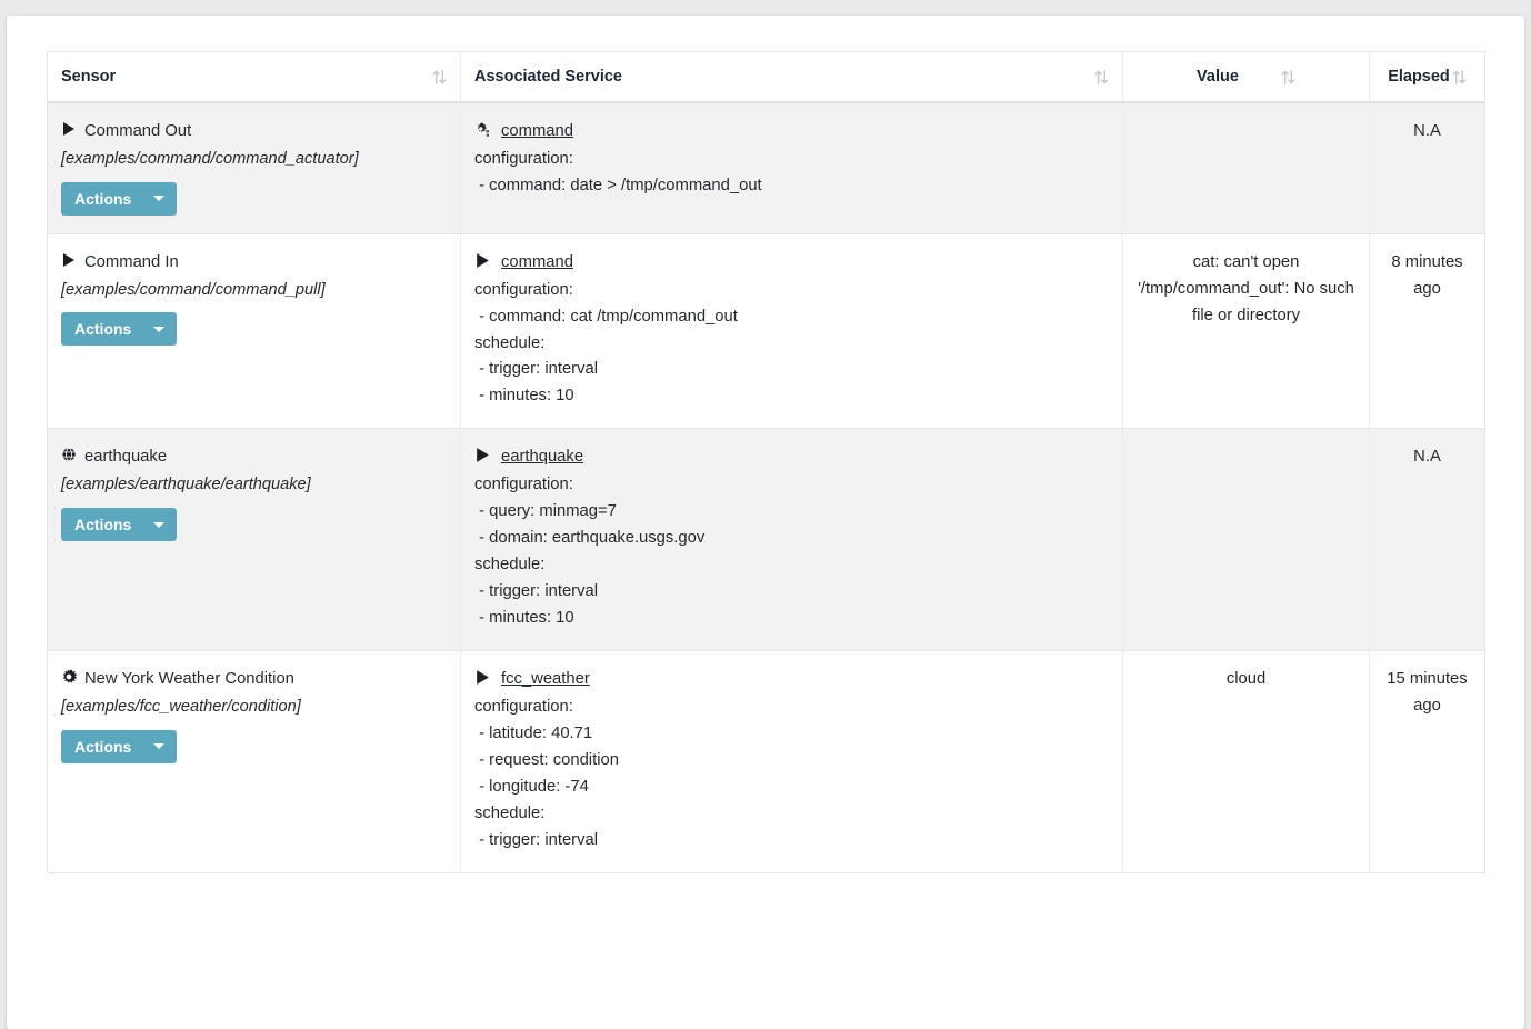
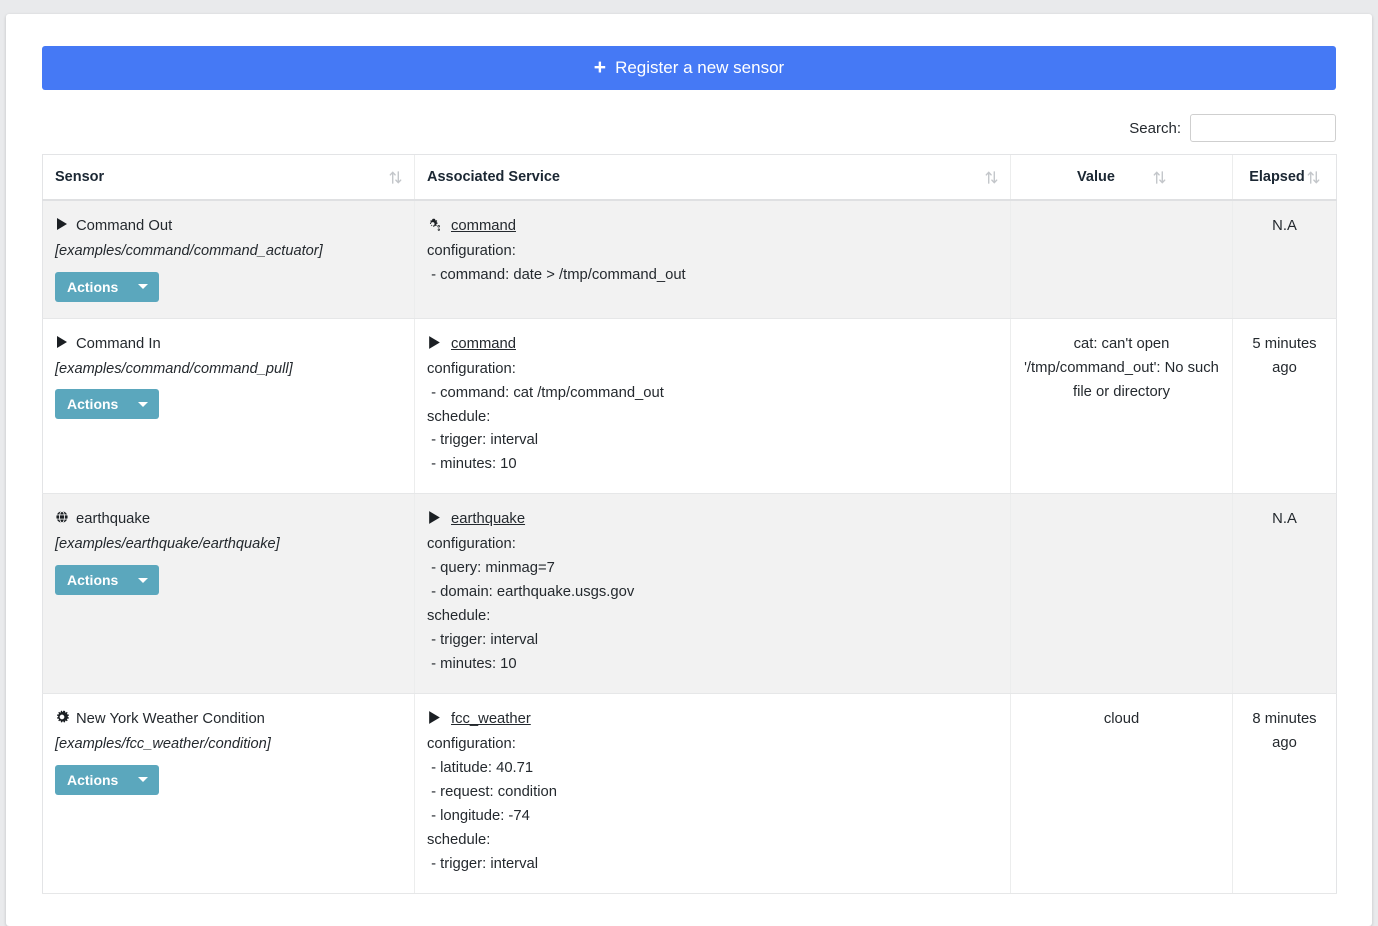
+ +
+ Register a new sensor
+ Search:
  Sensor	Associated Service	Value	Elapsed
  Command Out [examples/command/command_actuator] Actions	command configuration: - command: date > /tmp/command_out		N.A
- Command In [examples/command/command_pull] Actions	command configuration: - command: cat /tmp/command_out schedule: - trigger: interval - minutes: 10	cat: can't open '/tmp/command_out': No such file or directory	8 minutes ago
+ Command In [examples/command/command_pull] Actions	command configuration: - command: cat /tmp/command_out schedule: - trigger: interval - minutes: 10	cat: can't open '/tmp/command_out': No such file or directory	5 minutes ago
  earthquake [examples/earthquake/earthquake] Actions	earthquake configuration: - query: minmag=7 - domain: earthquake.usgs.gov schedule: - trigger: interval - minutes: 10		N.A
- New York Weather Condition [examples/fcc_weather/condition] Actions	fcc_weather configuration: - latitude: 40.71 - request: condition - longitude: -74 schedule: - trigger: interval	cloud	15 minutes ago
+ New York Weather Condition [examples/fcc_weather/condition] Actions	fcc_weather configuration: - latitude: 40.71 - request: condition - longitude: -74 schedule: - trigger: interval	cloud	8 minutes ago
